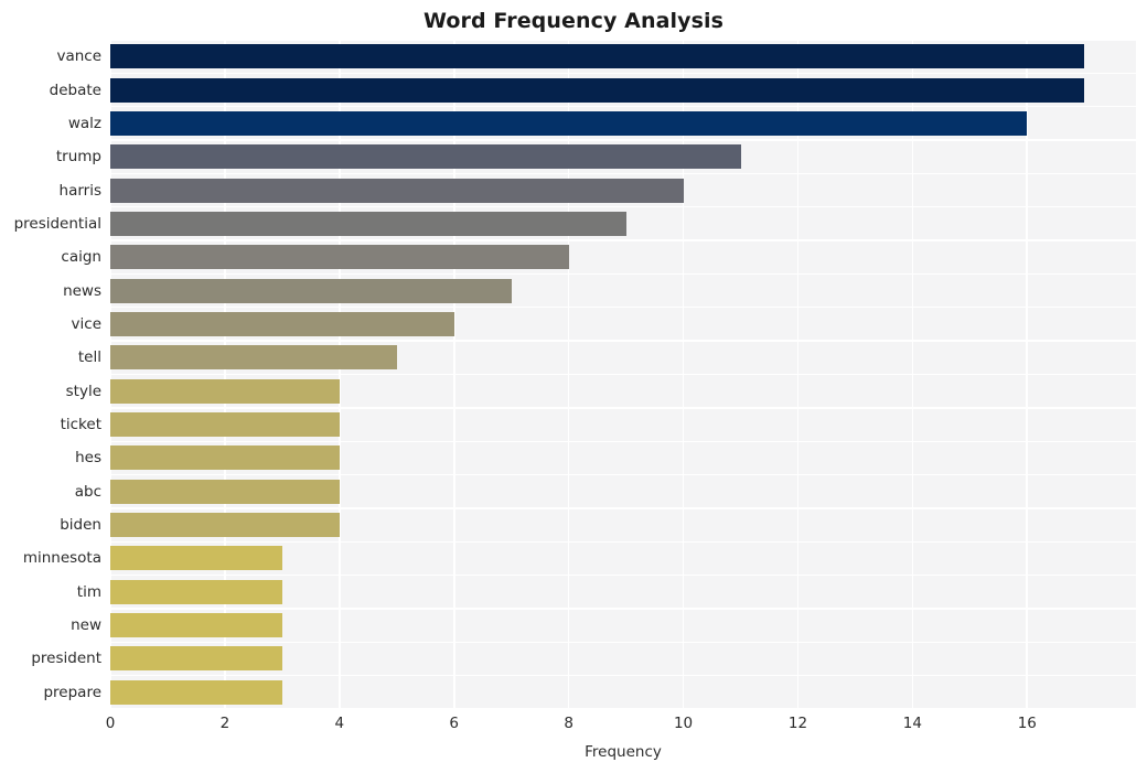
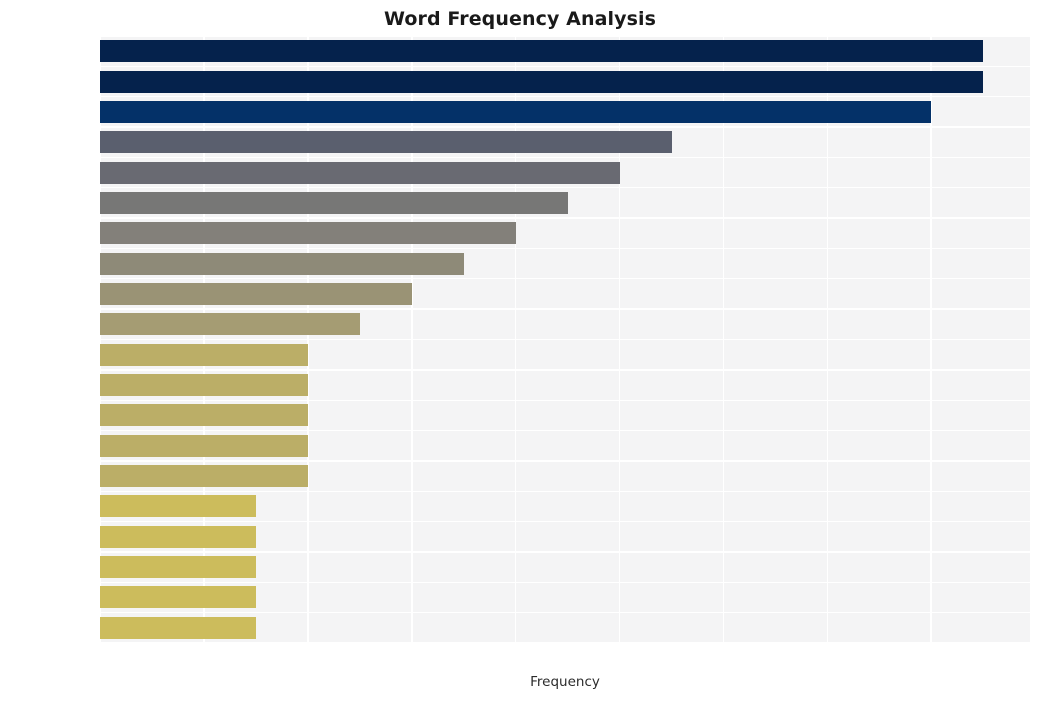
  Word Frequency Analysis
- vance
- debate
- walz
- trump
- harris
- presidential
- caign
- news
- vice
- tell
- style
- ticket
- hes
- abc
- biden
- minnesota
- tim
- new
- president
- prepare
- 0
- 2
- 4
- 6
- 8
- 10
- 12
- 14
- 16
  Frequency
